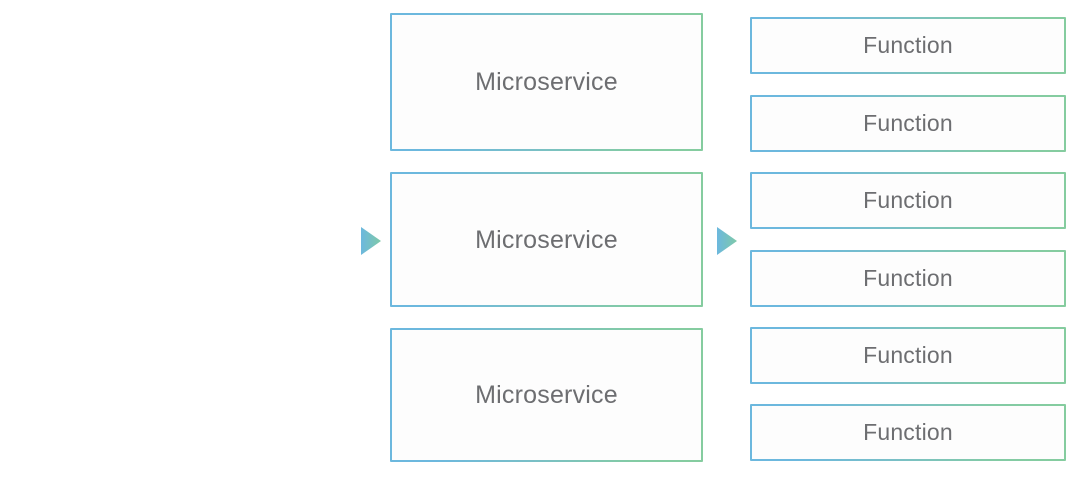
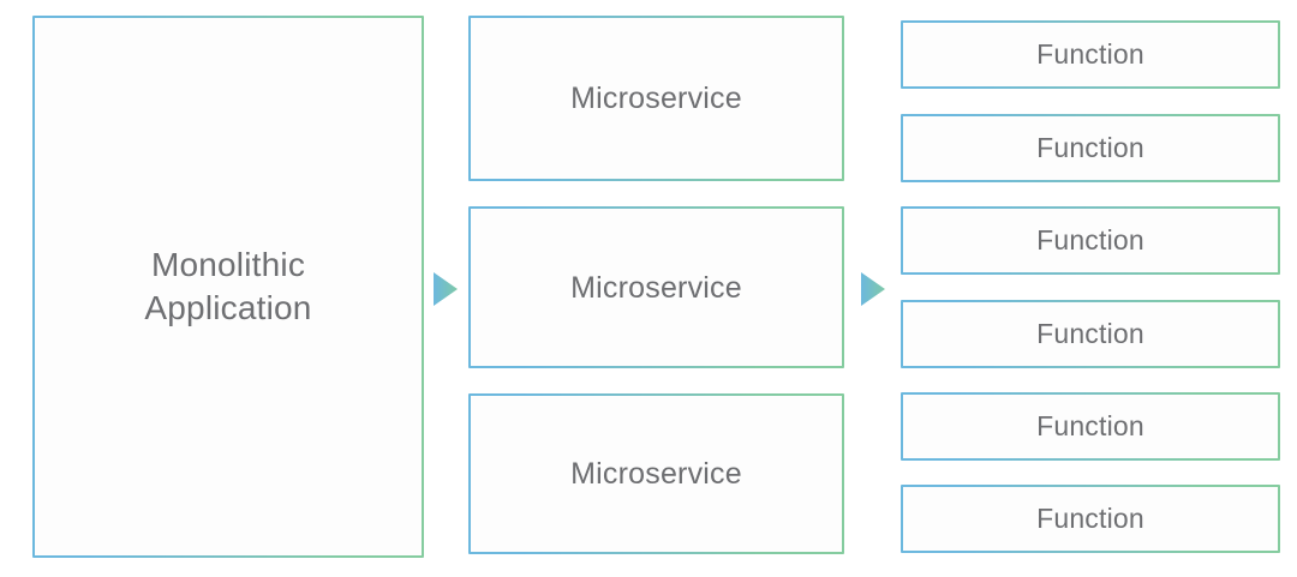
+ Monolithic
+ Application
  Microservice
  Microservice
  Microservice
  Function
  Function
  Function
  Function
  Function
  Function
